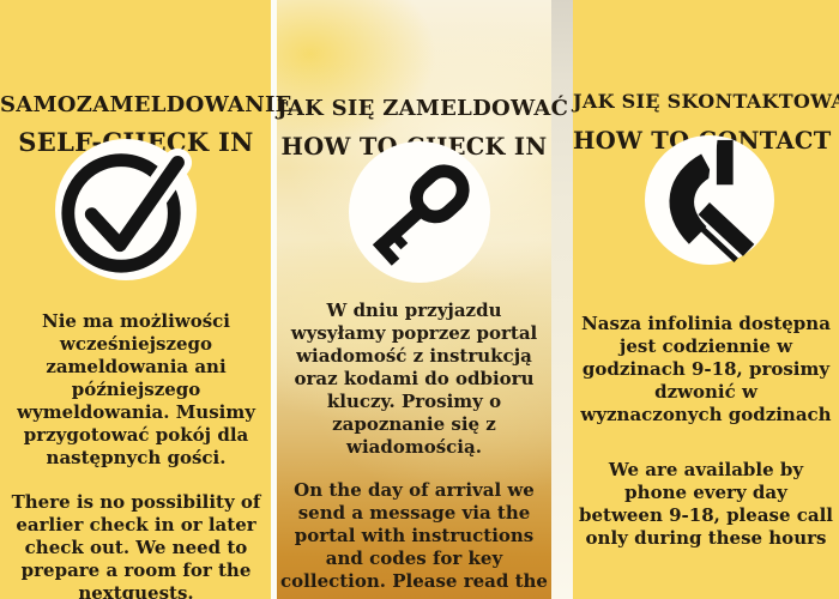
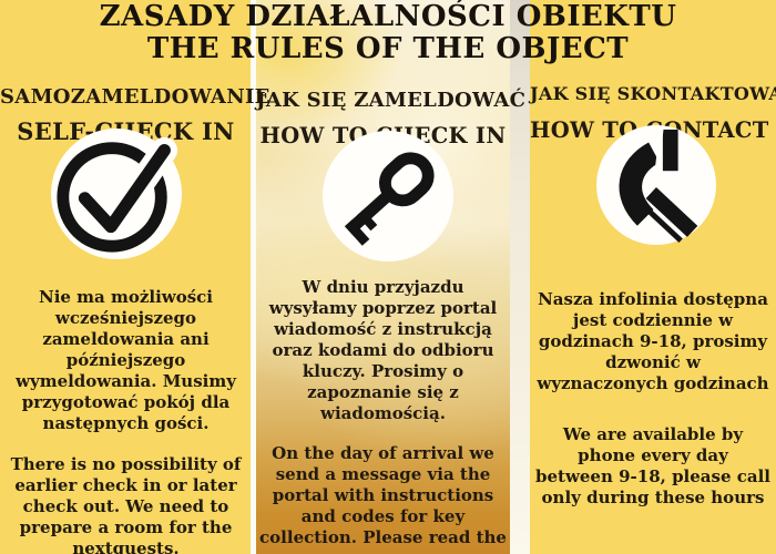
+ ZASADY DZIAŁALNOŚCI OBIEKTU
+ THE RULES OF THE OBJECT
  SAMOZAMELDOWANI
  SELF-ECK IN
  Nie ma możliwości
  wcześniejszego
  zameldowania ani
  późniejszego
  wymeldowania. Musimy
  przygotować pokój dla
  następnych gości.
  There is no possibility of
  earlier check in or later
  check out. We need to
  prepare a room for the
  nextguests.
  JAK SIĘ ZAMELDOWAĆ
  HOW TOECK IN
  W dniu przyjazdu
  wysyłamy poprzez portal
  wiadomość z instrukcją
  oraz kodami do odbioru
  kluczy. Prosimy o
  zapoznanie się z
  wiadomością.
  On the day of arrival we
  send a message via the
  portal with instructions
  and codes for key
  collection. Please read the
  JAK SIĘ SKONTAKTOW
  HOW TONTACT
  Nasza infolinia dostępna
  jest codziennie w
  godzinach 9-18, prosimy
  dzwonić w
  wyznaczonych godzinach
  We are available by
  phone every day
  between 9-18, please call
  only during these hours
